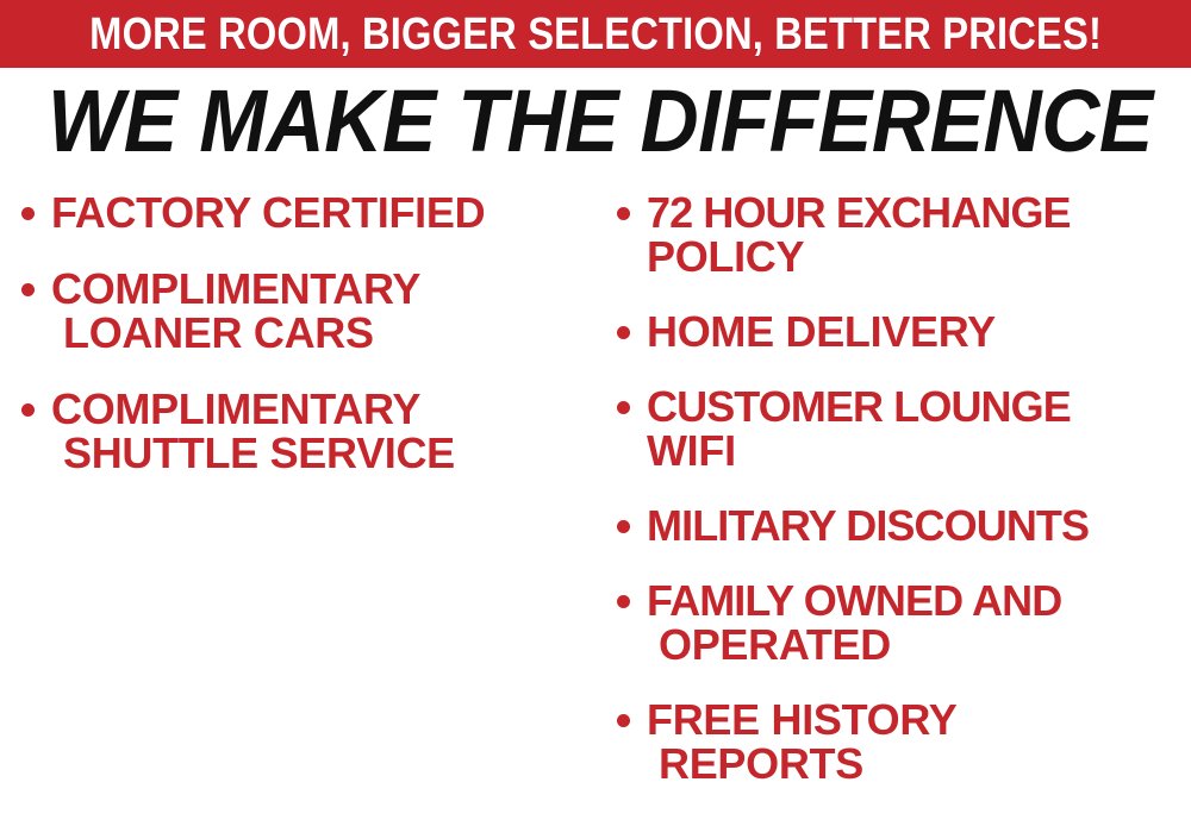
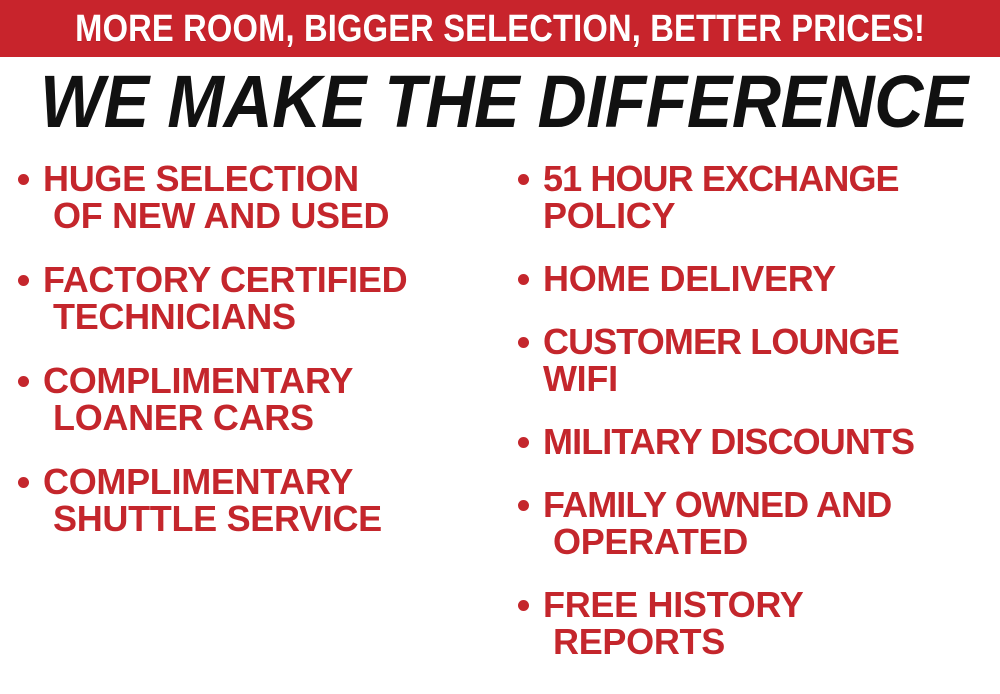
  MORE ROOM, BIGGER SELECTION, BETTER PRICES!
  WE MAKE THE DIFFERENCE
+ HUGE SELECTION
+ OF NEW AND USED
  FACTORY CERTIFIED
+ TECHNICIANS
  COMPLIMENTARY
  LOANER CARS
  COMPLIMENTARY
  SHUTTLE SERVICE
- 72 HOUR EXCHANGE
+ 51 HOUR EXCHANGE
  POLICY
  HOME DELIVERY
  CUSTOMER LOUNGE
  WIFI
  MILITARY DISCOUNTS
  FAMILY OWNED AND
  OPERATED
  FREE HISTORY
  REPORTS
